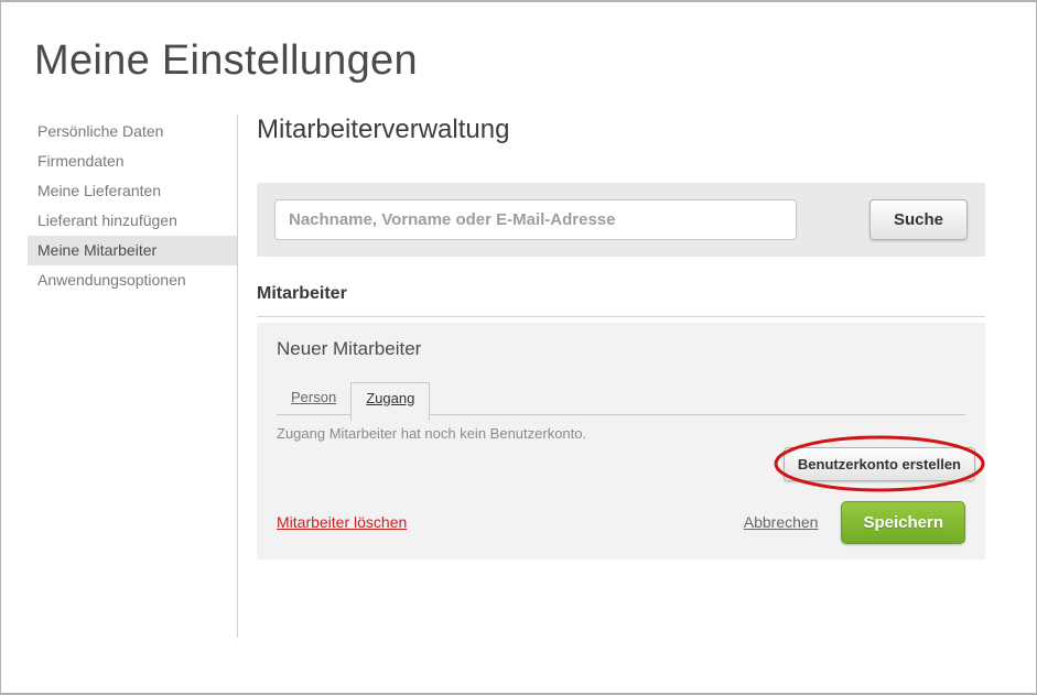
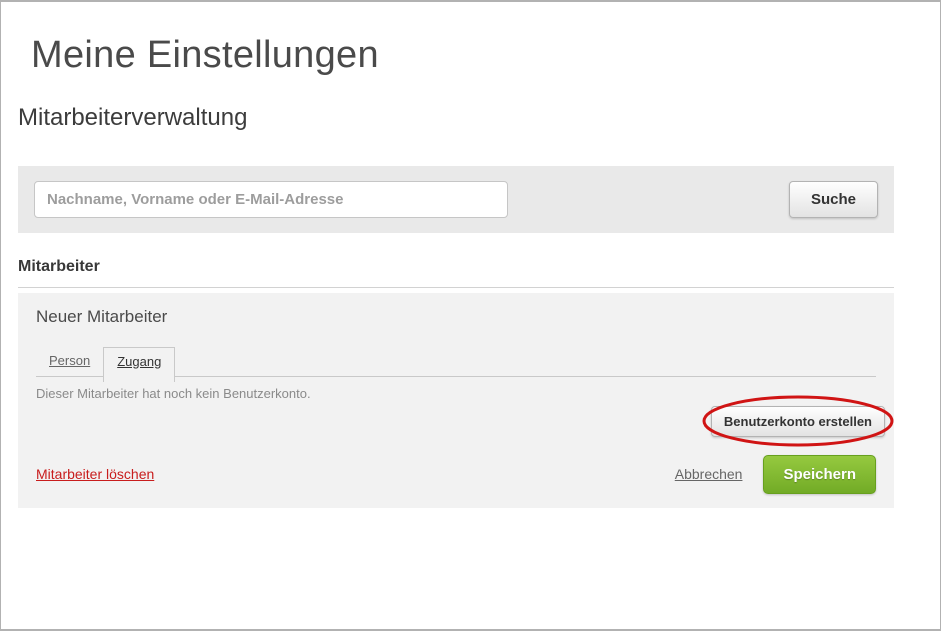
  Meine Einstellungen
- Persönliche Daten
- Firmendaten
- Meine Lieferanten
- Lieferant hinzufügen
- Meine Mitarbeiter
- Anwendungsoptionen
  Mitarbeiterverwaltung
  Nachname, Vorname oder E-Mail-Adresse
  Suche
  Mitarbeiter
  Neuer Mitarbeiter
  Person
  Zugang
- Zugang Mitarbeiter hat noch kein Benutzerkonto.
+ Dieser Mitarbeiter hat noch kein Benutzerkonto.
  Benutzerkonto erstellen
  Mitarbeiter löschen
  Abbrechen
  Speichern
